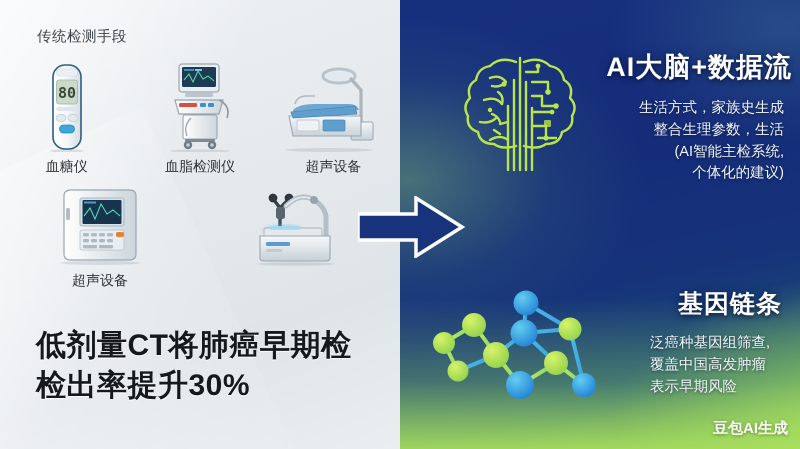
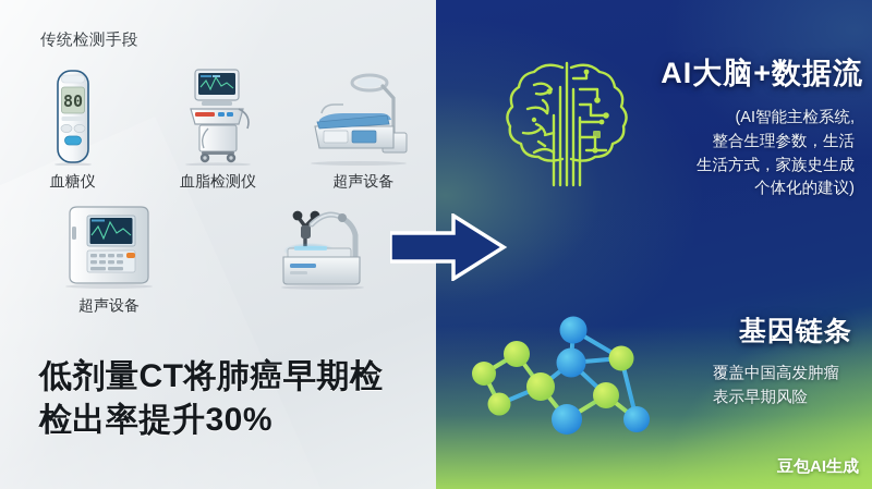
  传统检测手段
  80
  血糖仪
  血脂检测仪
  超声设备
  超声设备
  低剂量CT将肺癌早期检
  检出率提升30%
  AI大脑+数据流
- 生活方式，家族史生成
+ (AI智能主检系统,
  整合生理参数，生活
- (AI智能主检系统,
+ 生活方式，家族史生成
  个体化的建议)
  基因链条
- 泛癌种基因组筛查,
  覆盖中国高发肿瘤
  表示早期风险
  豆包AI生成
